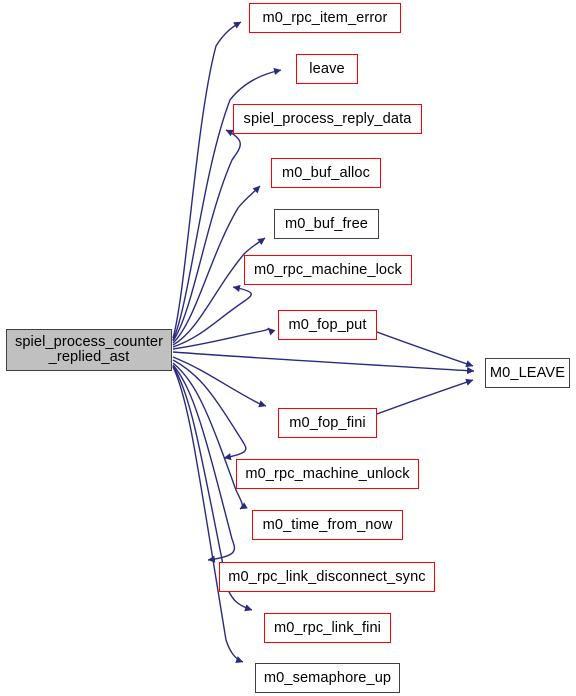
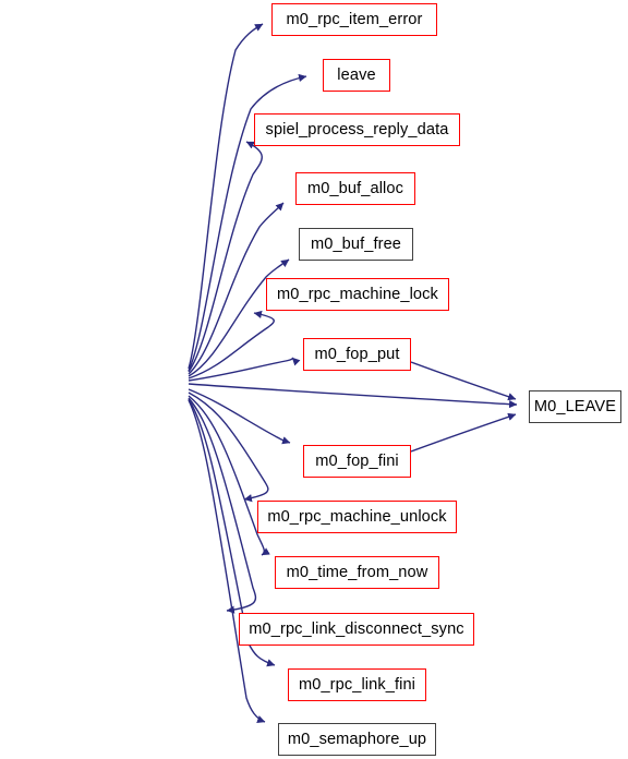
- spiel_process_counter
- _replied_ast
  m0_rpc_item_error
  leave
  spiel_process_reply_data
  m0_buf_alloc
  m0_buf_free
  m0_rpc_machine_lock
  m0_fop_put
  M0_LEAVE
  m0_fop_fini
  m0_rpc_machine_unlock
  m0_time_from_now
  m0_rpc_link_disconnect_sync
  m0_rpc_link_fini
  m0_semaphore_up
